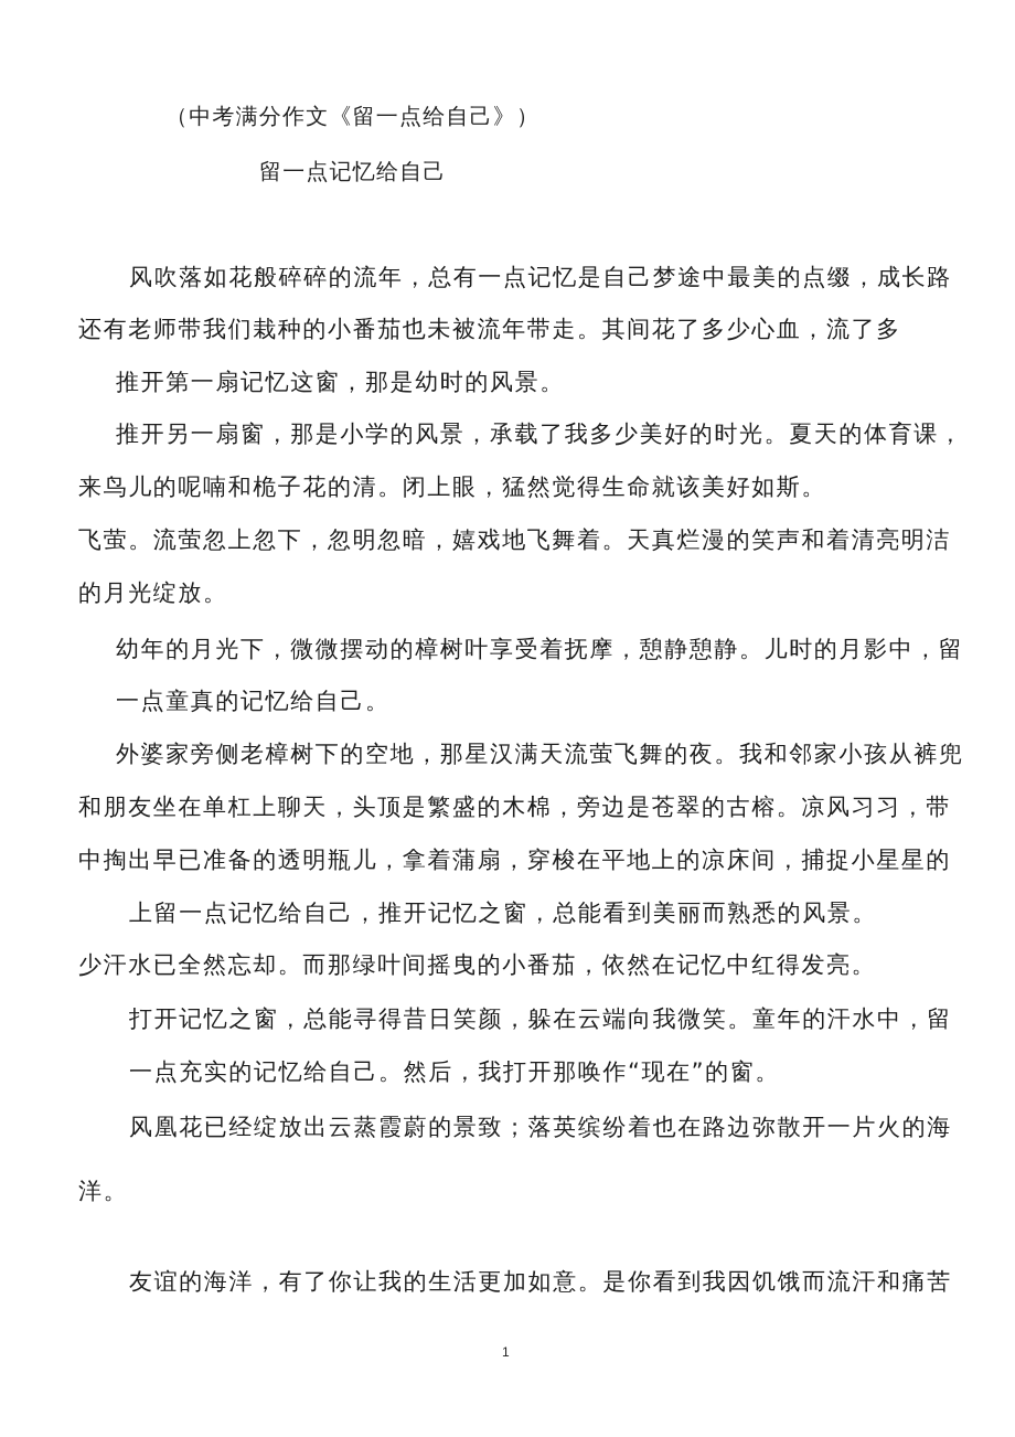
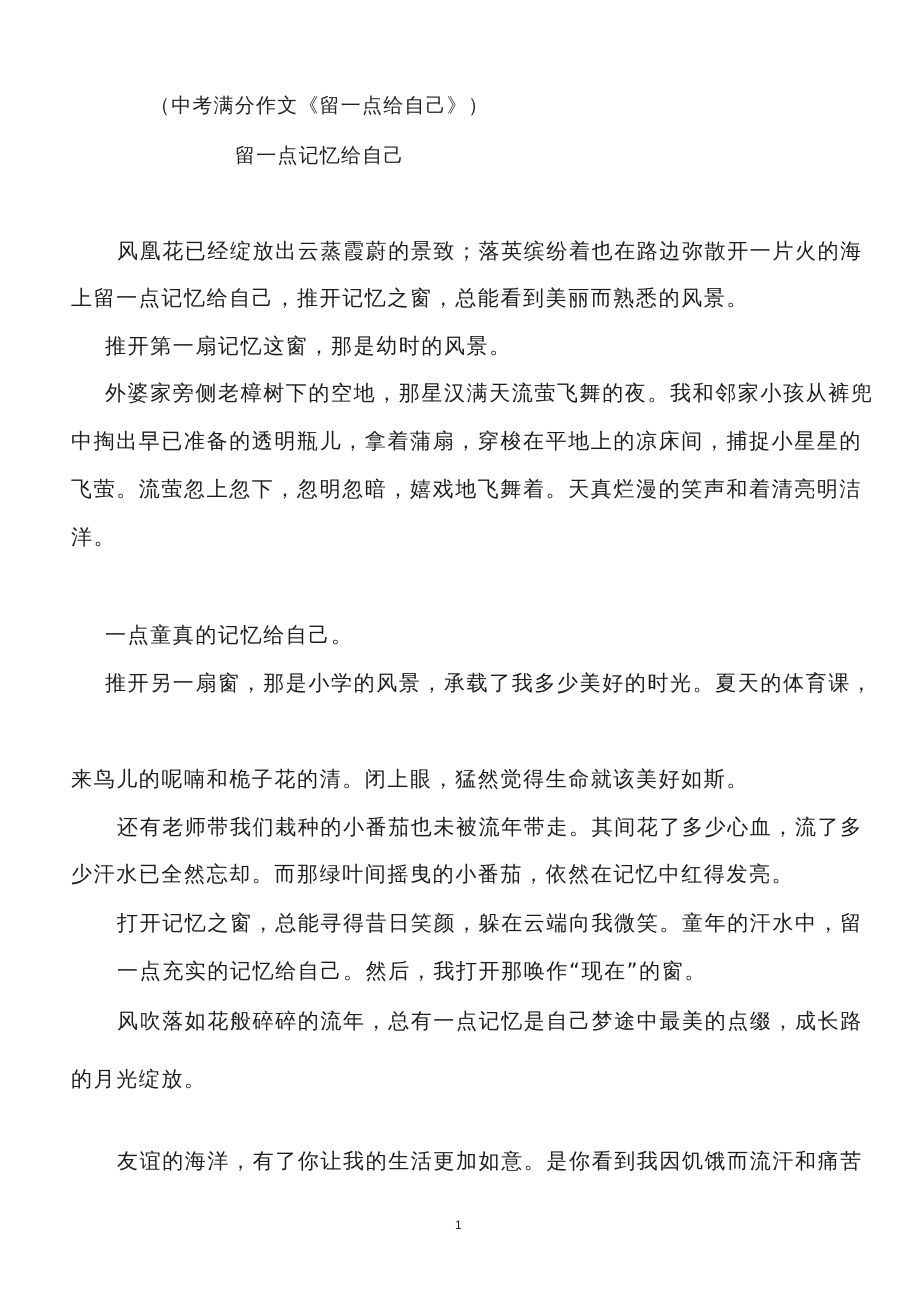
  （中考满分作文《留一点给自己》）
  留一点记忆给自己
- 风吹落如花般碎碎的流年，总有一点记忆是自己梦途中最美的点缀，成长路
+ 风凰花已经绽放出云蒸霞蔚的景致；落英缤纷着也在路边弥散开一片火的海
- 还有老师带我们栽种的小番茄也未被流年带走。其间花了多少心血，流了多
+ 上留一点记忆给自己，推开记忆之窗，总能看到美丽而熟悉的风景。
  推开第一扇记忆这窗，那是幼时的风景。
- 推开另一扇窗，那是小学的风景，承载了我多少美好的时光。夏天的体育课，
+ 外婆家旁侧老樟树下的空地，那星汉满天流萤飞舞的夜。我和邻家小孩从裤兜
- 来鸟儿的呢喃和桅子花的清。闭上眼，猛然觉得生命就该美好如斯。
+ 中掏出早已准备的透明瓶儿，拿着蒲扇，穿梭在平地上的凉床间，捕捉小星星的
  飞萤。流萤忽上忽下，忽明忽暗，嬉戏地飞舞着。天真烂漫的笑声和着清亮明洁
- 的月光绽放。
+ 洋。
- 幼年的月光下，微微摆动的樟树叶享受着抚摩，憩静憩静。儿时的月影中，留
  一点童真的记忆给自己。
- 外婆家旁侧老樟树下的空地，那星汉满天流萤飞舞的夜。我和邻家小孩从裤兜
+ 推开另一扇窗，那是小学的风景，承载了我多少美好的时光。夏天的体育课，
- 和朋友坐在单杠上聊天，头顶是繁盛的木棉，旁边是苍翠的古榕。凉风习习，带
- 中掏出早已准备的透明瓶儿，拿着蒲扇，穿梭在平地上的凉床间，捕捉小星星的
+ 来鸟儿的呢喃和桅子花的清。闭上眼，猛然觉得生命就该美好如斯。
- 上留一点记忆给自己，推开记忆之窗，总能看到美丽而熟悉的风景。
+ 还有老师带我们栽种的小番茄也未被流年带走。其间花了多少心血，流了多
  少汗水已全然忘却。而那绿叶间摇曳的小番茄，依然在记忆中红得发亮。
  打开记忆之窗，总能寻得昔日笑颜，躲在云端向我微笑。童年的汗水中，留
  一点充实的记忆给自己。然后，我打开那唤作“现在”的窗。
- 风凰花已经绽放出云蒸霞蔚的景致；落英缤纷着也在路边弥散开一片火的海
+ 风吹落如花般碎碎的流年，总有一点记忆是自己梦途中最美的点缀，成长路
- 洋。
+ 的月光绽放。
  友谊的海洋，有了你让我的生活更加如意。是你看到我因饥饿而流汗和痛苦
  1
